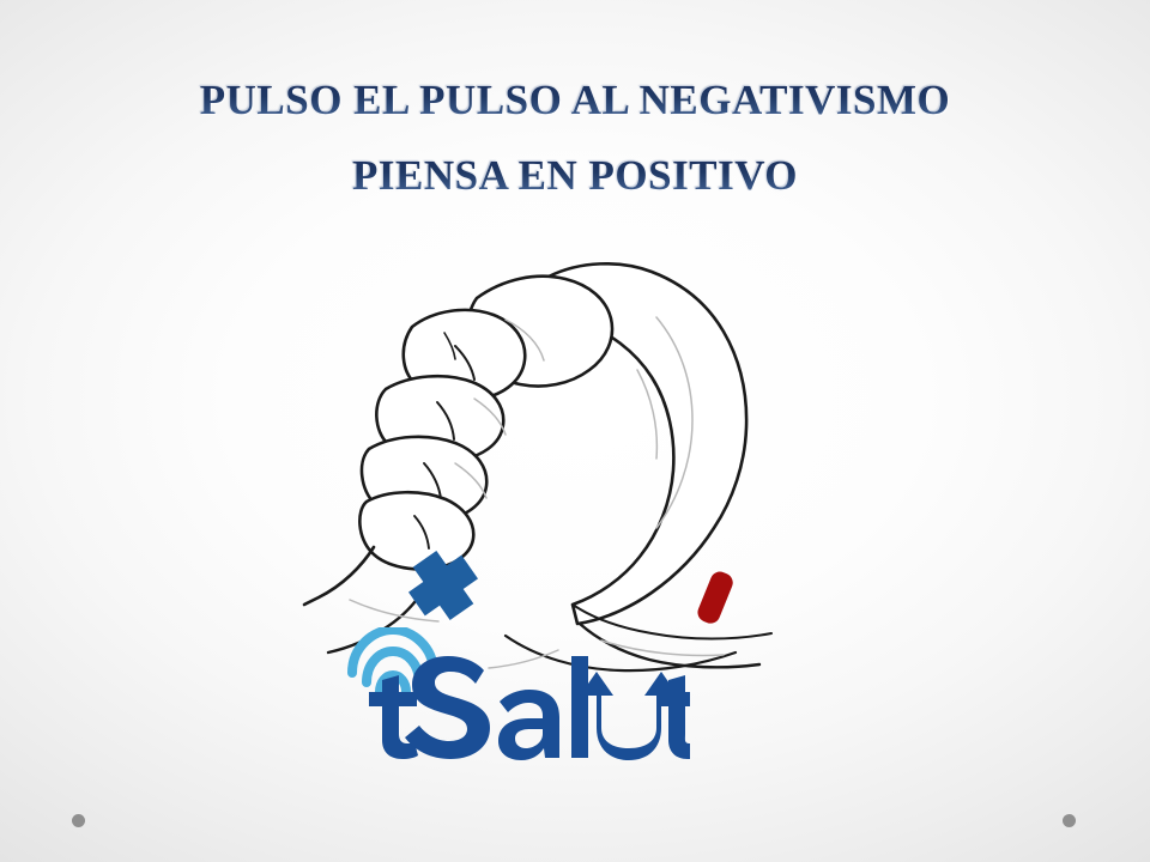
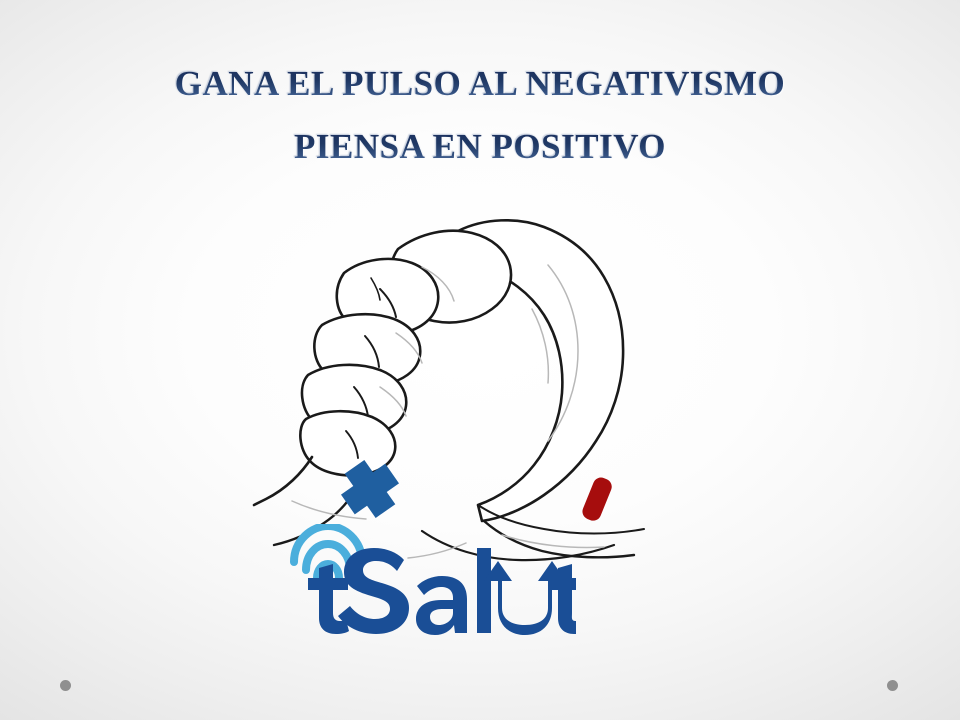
- PULSO EL PULSO AL NEGATIVISMO
+ GANA EL PULSO AL NEGATIVISMO
  PIENSA EN POSITIVO
